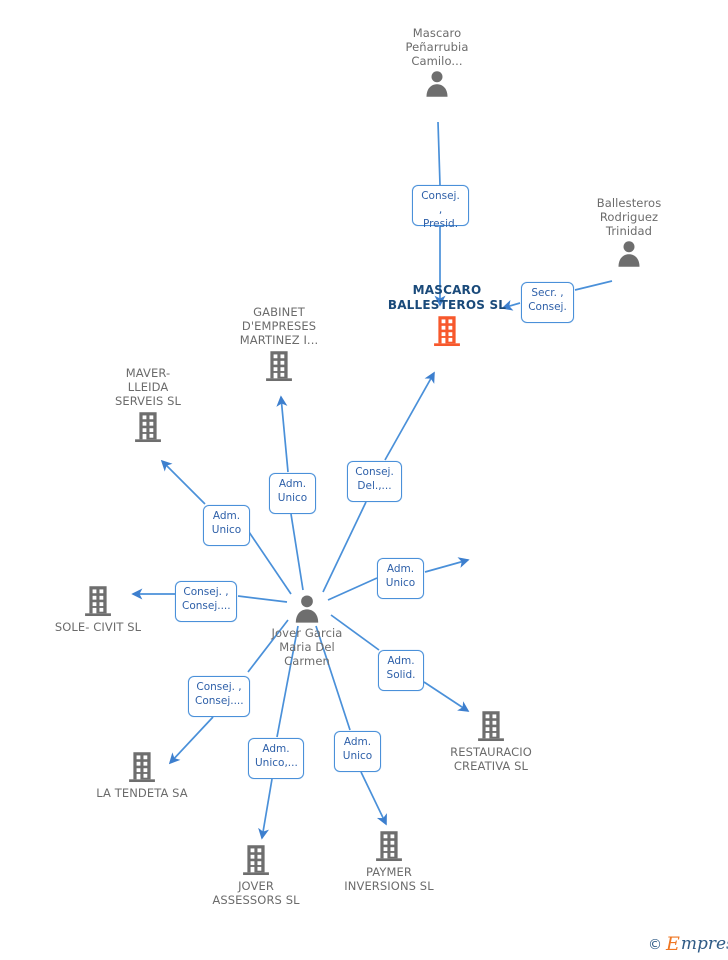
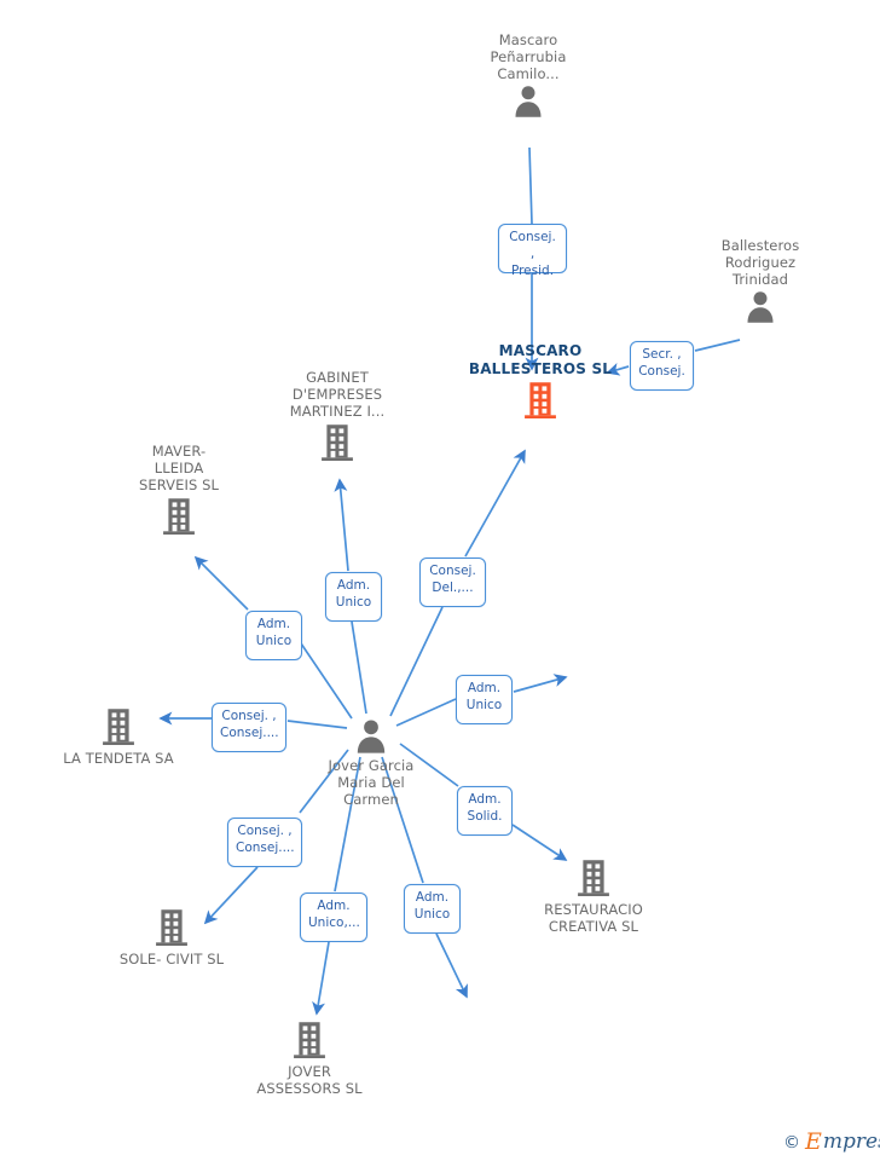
  Mascaro
  Peñarrubia
  Camilo...
  Ballesteros
  Rodriguez
  Trinidad
  MASCARO
  BALLESTEROS SL
  GABINET
  D'EMPRESES
  MARTINEZ I...
  MAVER-
  LLEIDA
  SERVEIS SL
- SOLE- CIVIT SL
+ LA TENDETA SA
  Jover Garcia
  Maria Del
  Carmen
  RESTAURACIO
  CREATIVA SL
- LA TENDETA SA
+ SOLE- CIVIT SL
  JOVER
  ASSESSORS SL
- PAYMER
- INVERSIONS SL
  Consej. ,
  Presid.
  Secr. ,
  Consej.
  Consej.
  Del.,...
  Adm.
  Unico
  Adm.
  Unico
  Consej. ,
  Consej....
  Adm.
  Unico
  Adm.
  Solid.
  Consej. ,
  Consej....
  Adm.
  Unico,...
  Adm.
  Unico
  ©
  E
